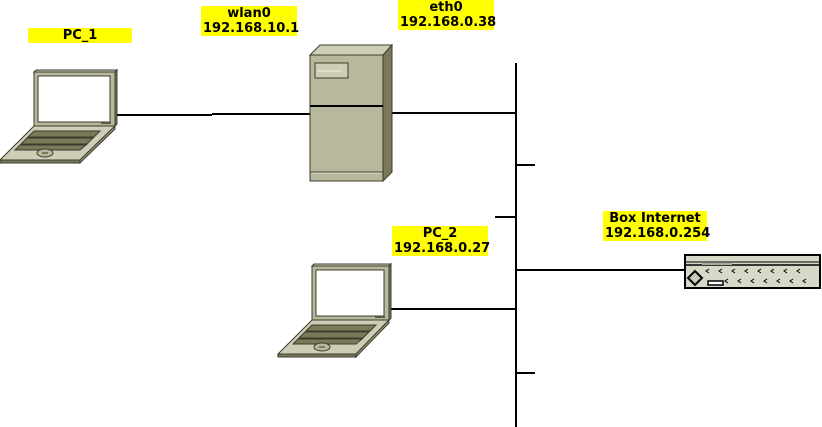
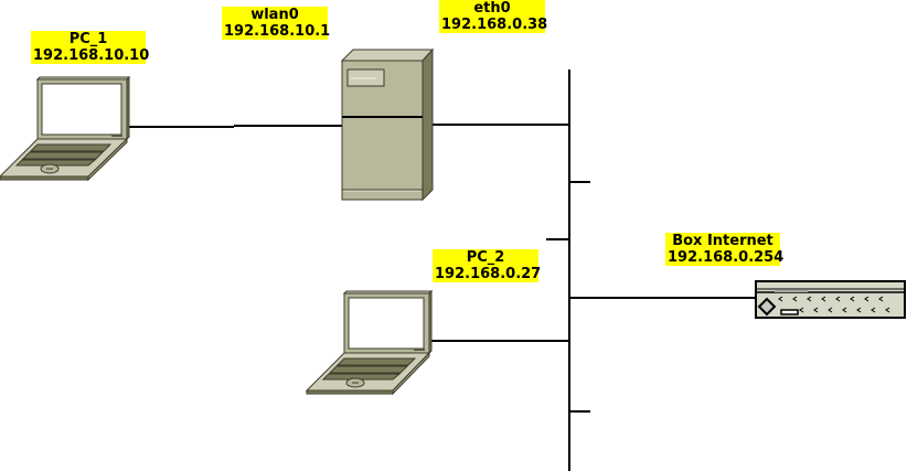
  PC_1
+ 192.168.10.10
  wlan0
  192.168.10.1
  eth0
  192.168.0.38
  PC_2
  192.168.0.27
  Box Internet
  192.168.0.254
